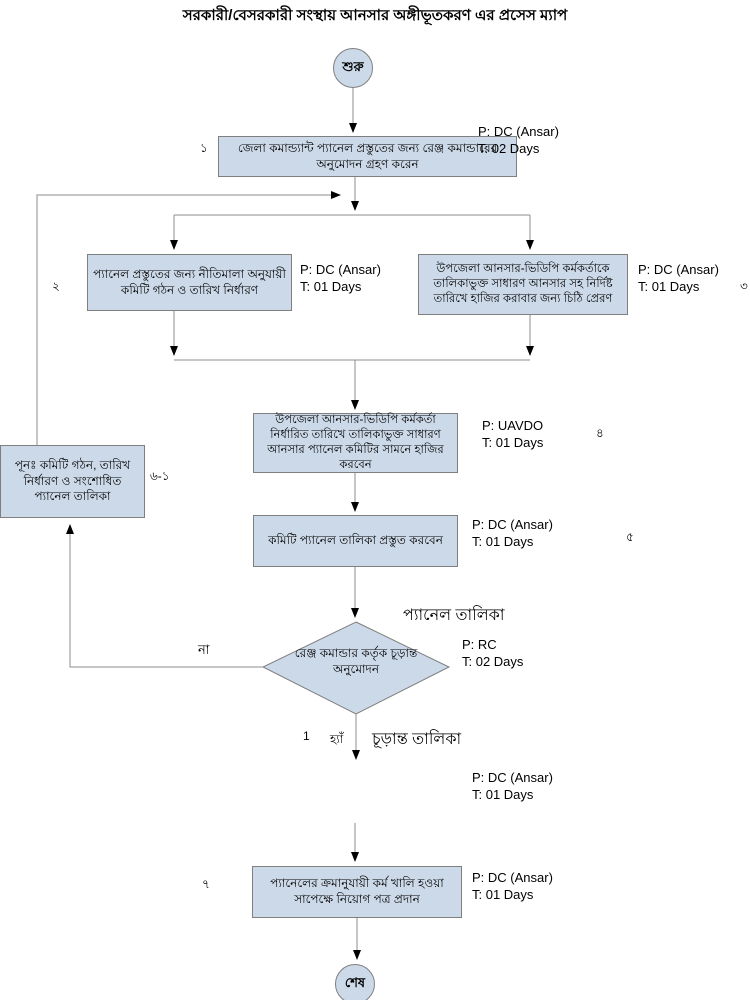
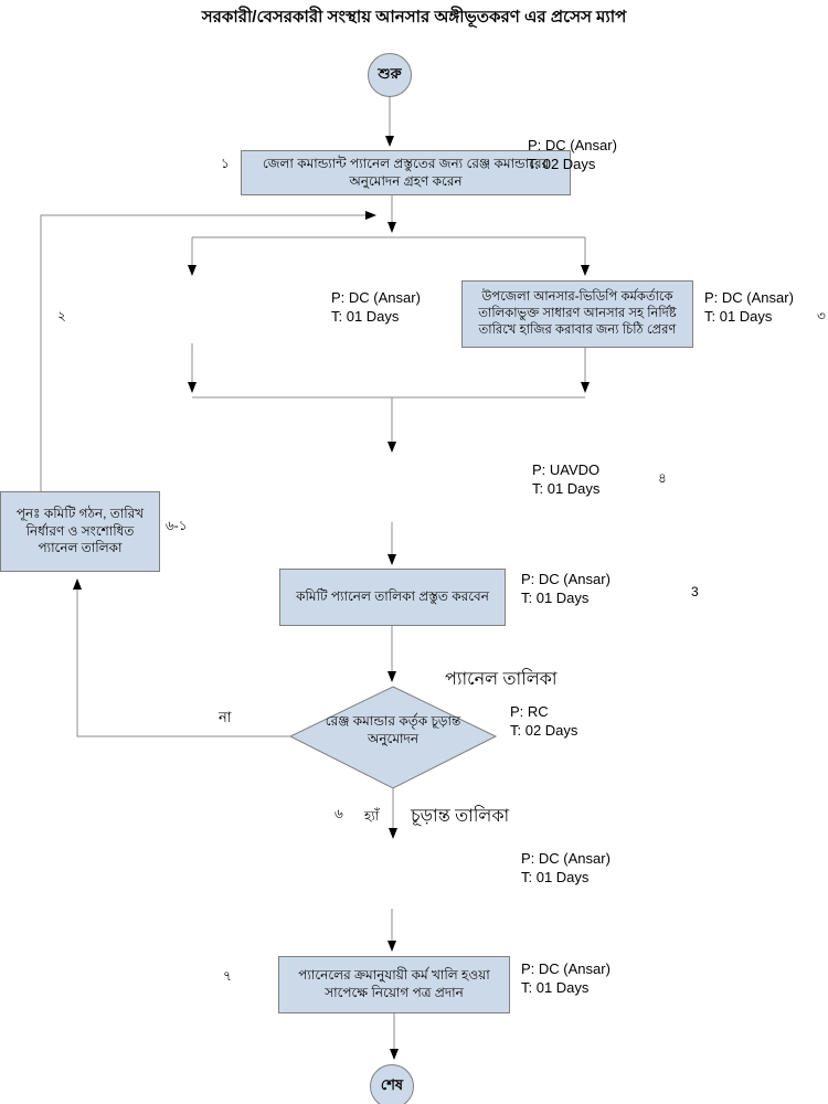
  সরকারী/বেসরকারী সংস্থায় আনসার অঙ্গীভূতকরণ এর প্রসেস ম্যাপ
  শুরু
  শেষ
  জেলা কমান্ড্যান্ট প্যানেল প্রস্তুতের জন্য রেঞ্জ কমান্ডারের অনুমোদন গ্রহণ করেন
- প্যানেল প্রস্তুতের জন্য নীতিমালা অনুযায়ী কমিটি গঠন ও তারিখ নির্ধারণ
  উপজেলা আনসার-ভিডিপি কর্মকর্তাকে তালিকাভুক্ত সাধারণ আনসার সহ নির্দিষ্ট তারিখে হাজির করাবার জন্য চিঠি প্রেরণ
- উপজেলা আনসার-ভিডিপি কর্মকর্তা নির্ধারিত তারিখে তালিকাভুক্ত সাধারণ আনসার প্যানেল কমিটির সামনে হাজির করবেন
  পূনঃ কমিটি গঠন, তারিখ নির্ধারণ ও সংশোধিত প্যানেল তালিকা
  কমিটি প্যানেল তালিকা প্রস্তুত করবেন
  রেঞ্জ কমান্ডার কর্তৃক চূড়ান্ত অনুমোদন
  প্যানেলের ক্রমানুযায়ী কর্ম খালি হওয়া সাপেক্ষে নিয়োগ পত্র প্রদান
  P: DC (Ansar)
  T: 02 Days
  P: DC (Ansar)
  T: 01 Days
  P: DC (Ansar)
  T: 01 Days
  P: UAVDO
  T: 01 Days
  P: DC (Ansar)
  T: 01 Days
  P: RC
  T: 02 Days
  P: DC (Ansar)
  T: 01 Days
  P: DC (Ansar)
  T: 01 Days
  ১
  ২
  ৩
  ৪
- ৫
+ 3
  ৬-১
- 1
+ ৬
  ৭
  প্যানেল তালিকা
  না
  হ্যাঁ
  চূড়ান্ত তালিকা
